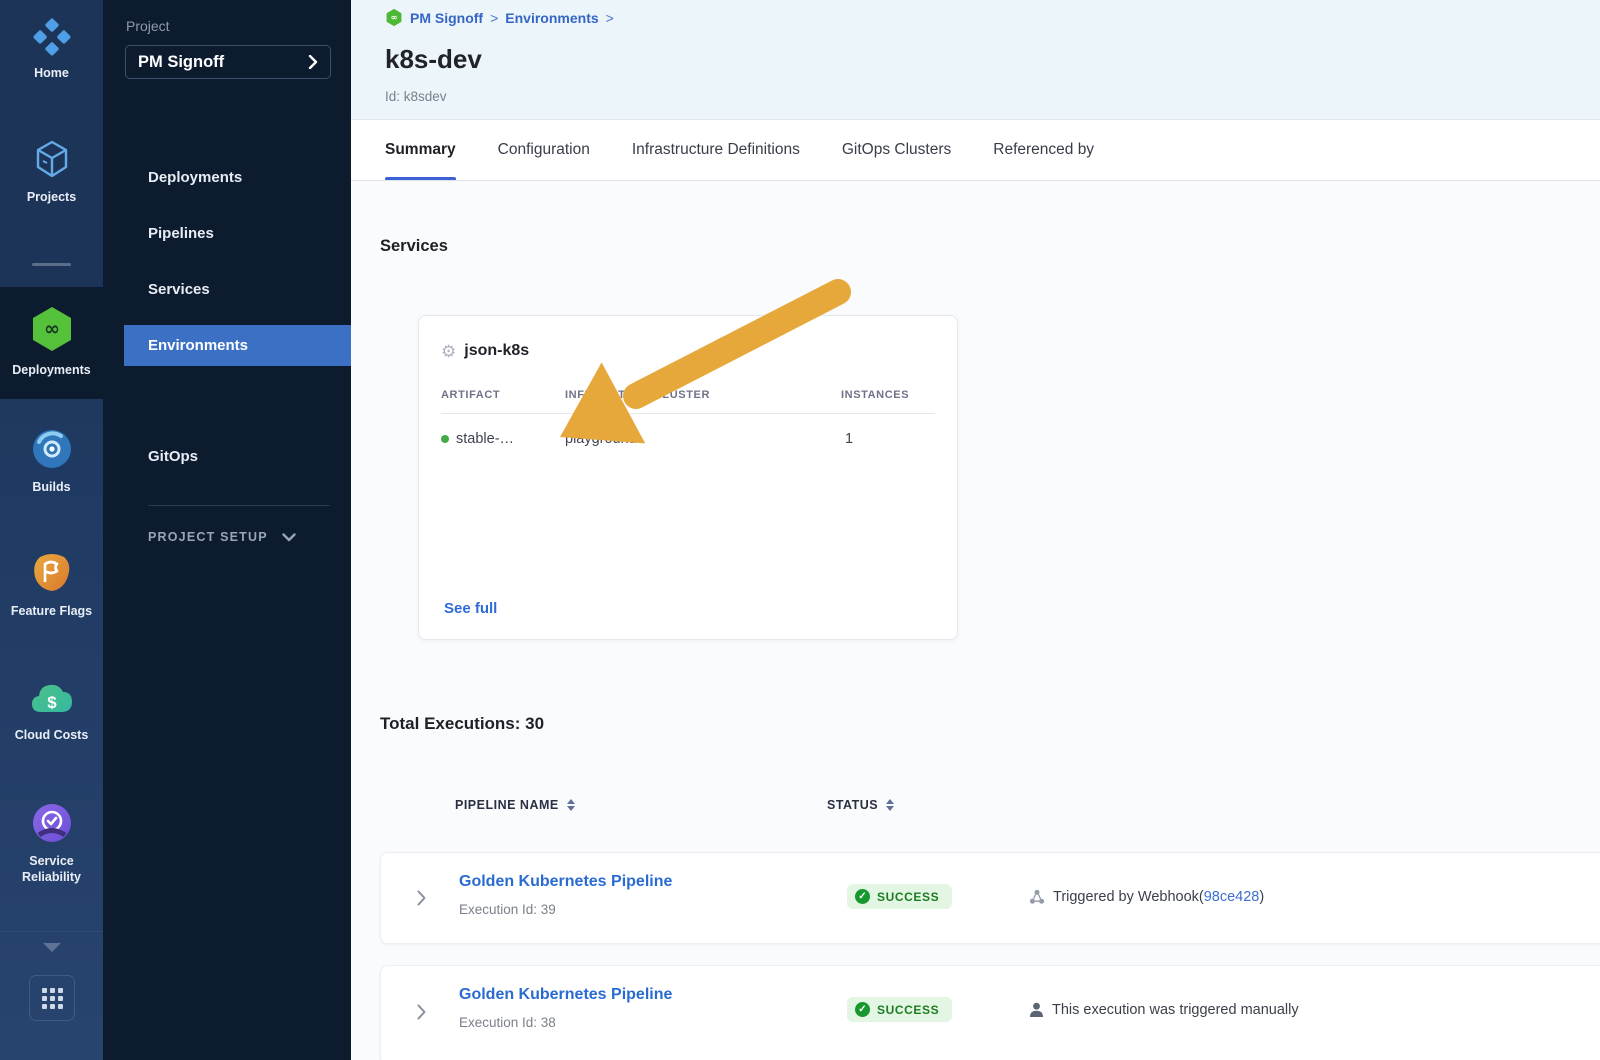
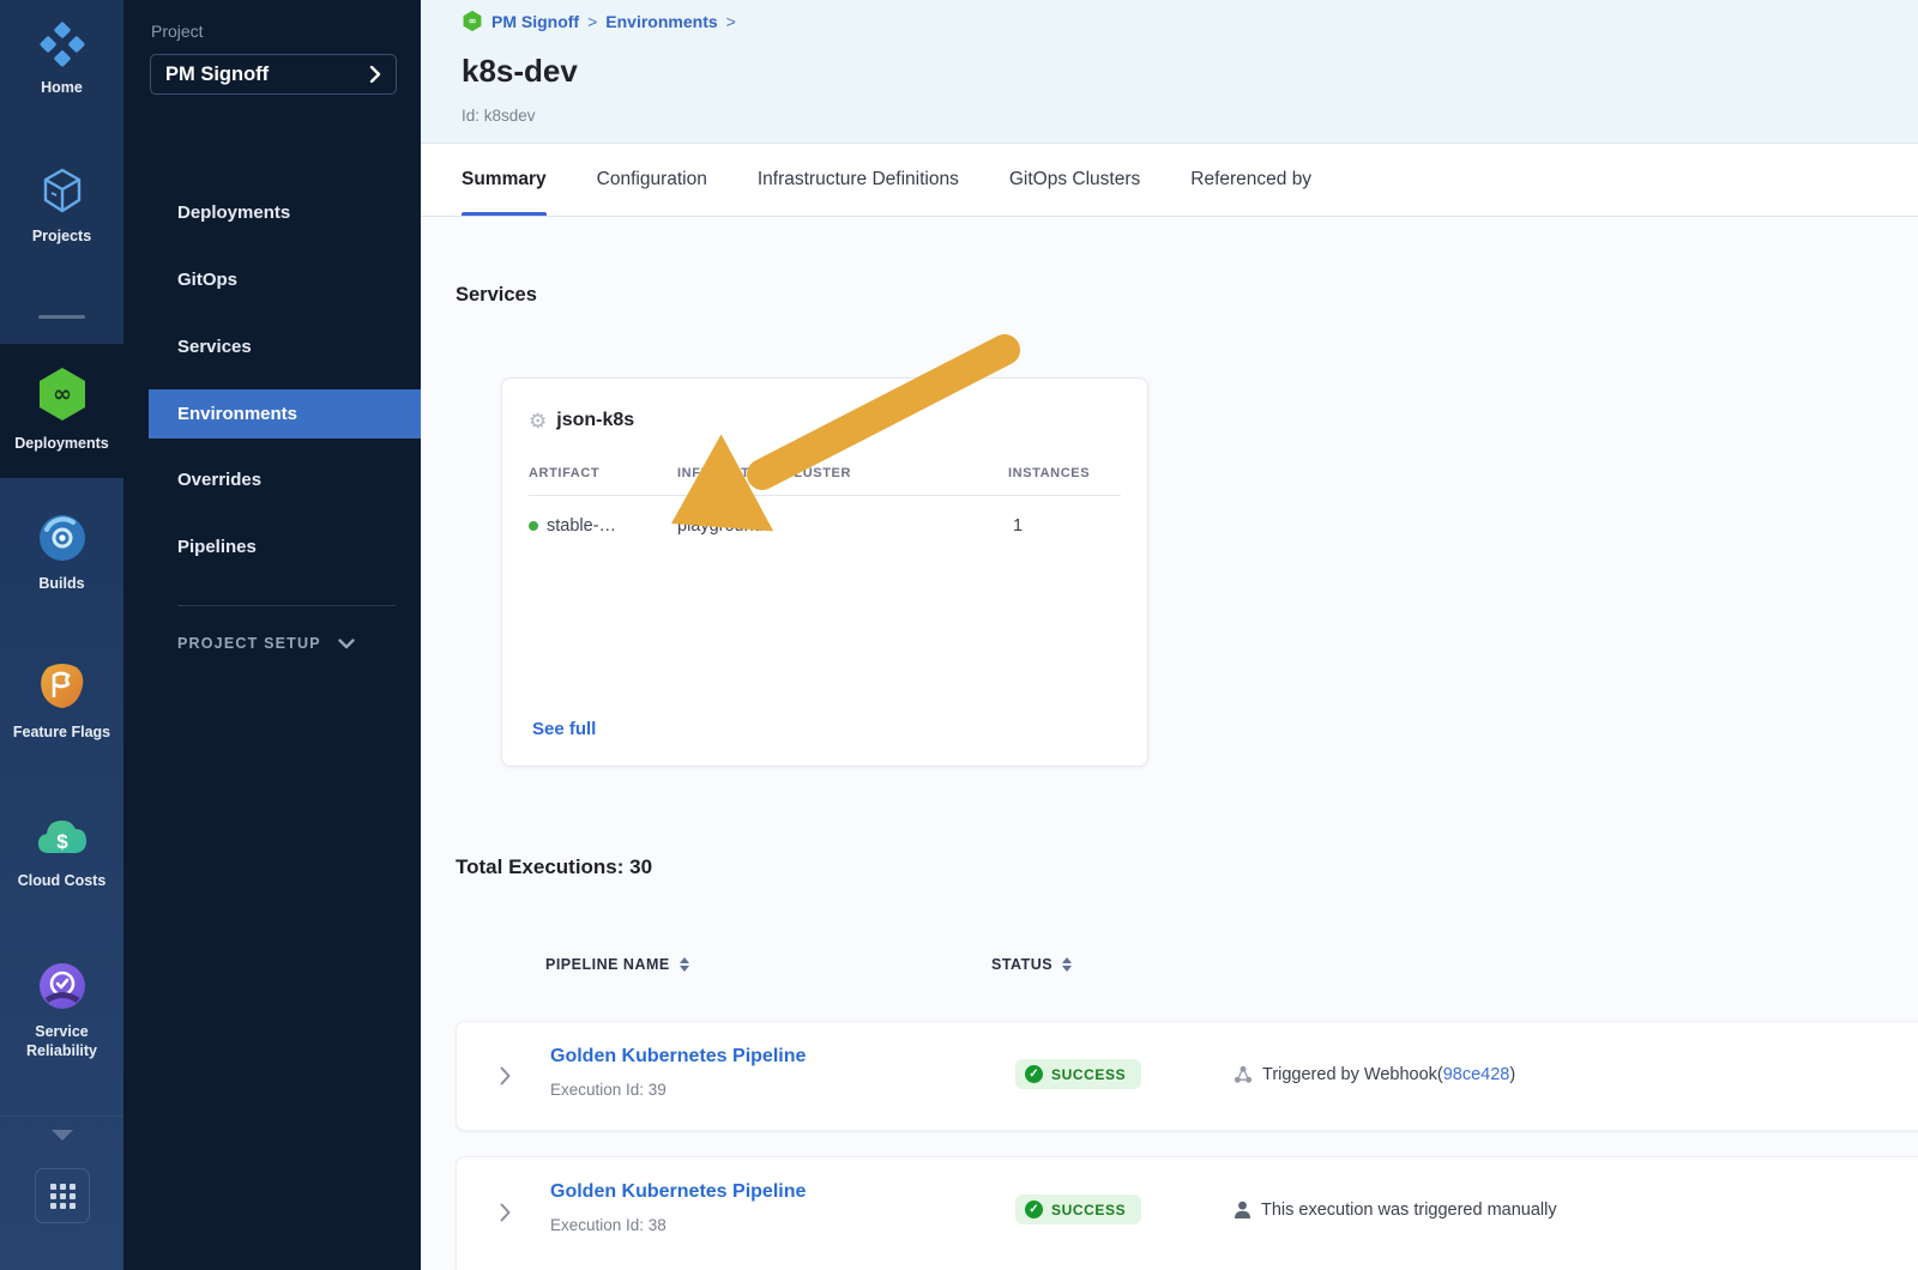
  Home
  Projects
  ∞
  Deployments
  Builds
  Feature Flags
  $
  Cloud Costs
  Service Reliability
  Project
  PM Signoff
  Deployments
- Pipelines
+ GitOps
  Services
  Environments
+ Overrides
- GitOps
+ Pipelines
  PROJECT SETUP
  ∞
  PM Signoff
  >
  Environments
  >
  k8s-dev
  Id: k8sdev
  Summary
  Configuration
  Infrastructure Definitions
  GitOps Clusters
  Referenced by
  Services
  ⚙
  json-k8s
  ARTIFACT
  INSTANCES
  stable-…
  1
  See full
  Total Executions: 30
  PIPELINE NAME
  STATUS
  Golden Kubernetes Pipeline
  Execution Id: 39
  ✓
  SUCCESS
  Triggered by Webhook(98ce428)
  Golden Kubernetes Pipeline
  Execution Id: 38
  ✓
  SUCCESS
  This execution was triggered manually
